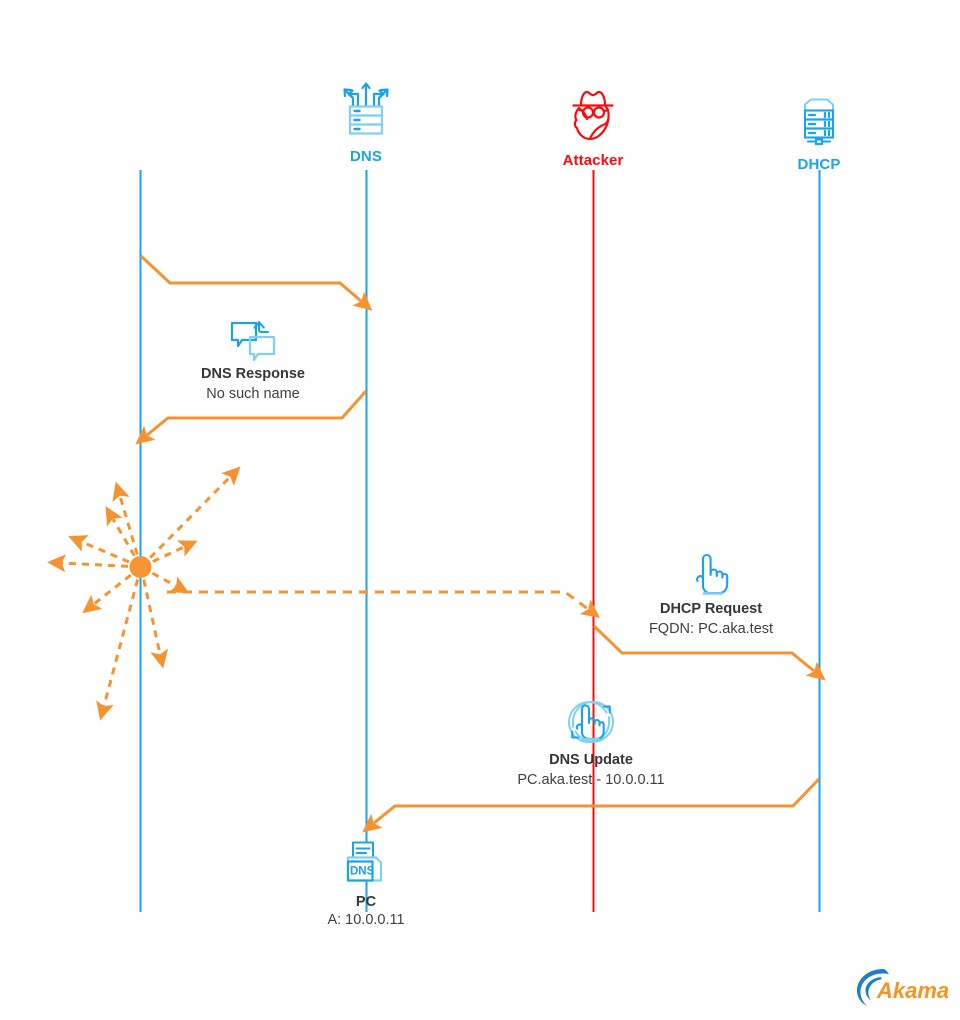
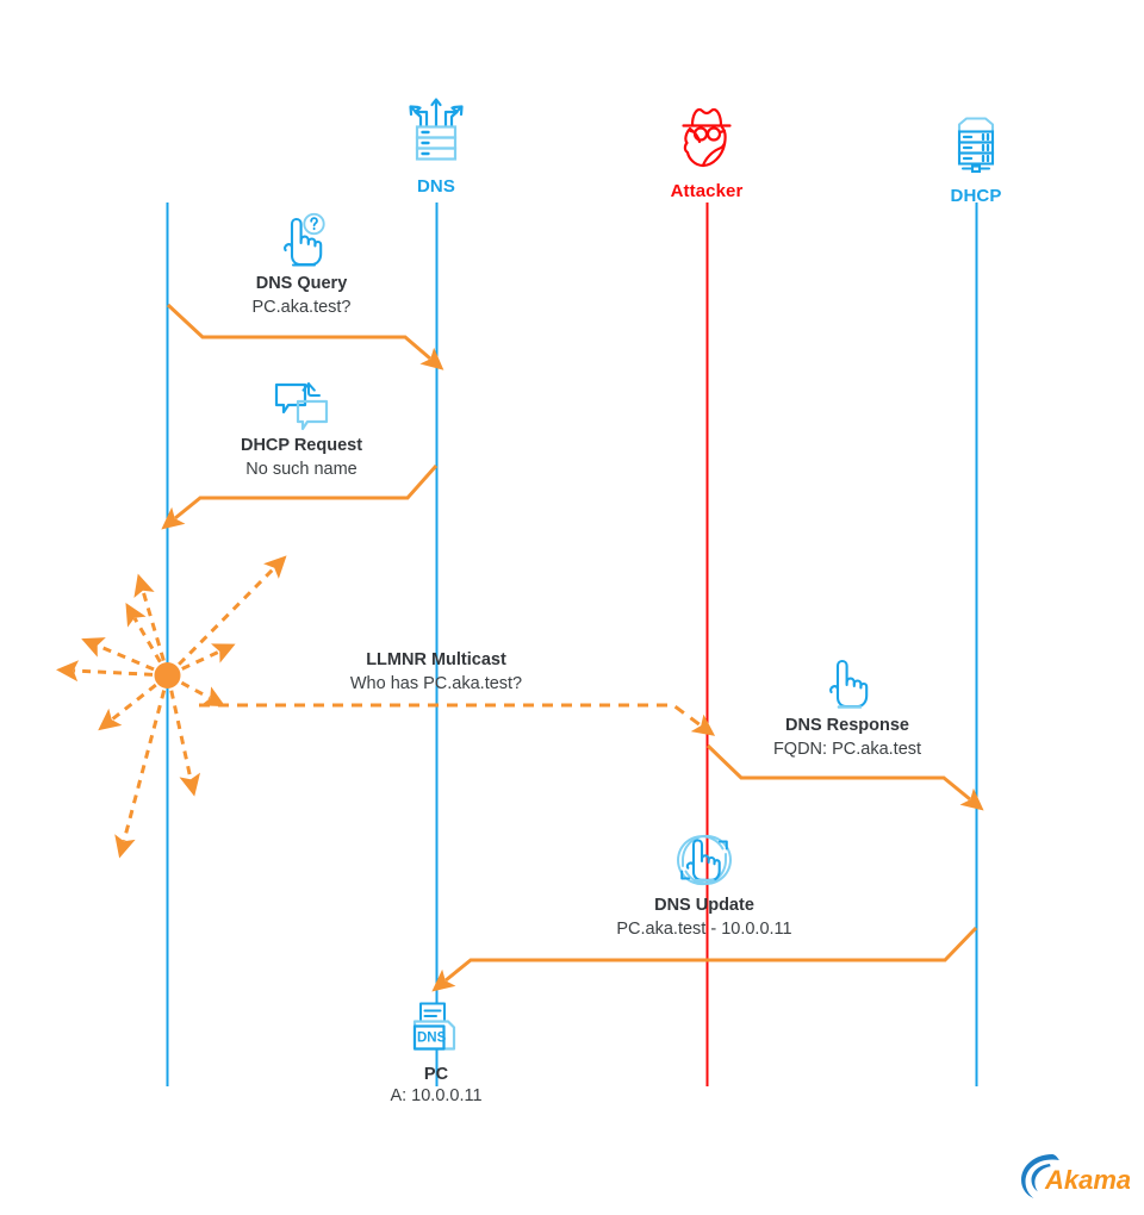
  DNS
  Attacker
  DHCP
+ DNS Query
+ PC.aka.test?
- DNS Response
+ DHCP Request
  No such name
+ LLMNR Multicast
+ Who has PC.aka.test?
- DHCP Request
+ DNS Response
  FQDN: PC.aka.test
  DNS Update
  PC.aka.test - 10.0.0.11
  DNS
  PC
  A: 10.0.0.11
  Akama
